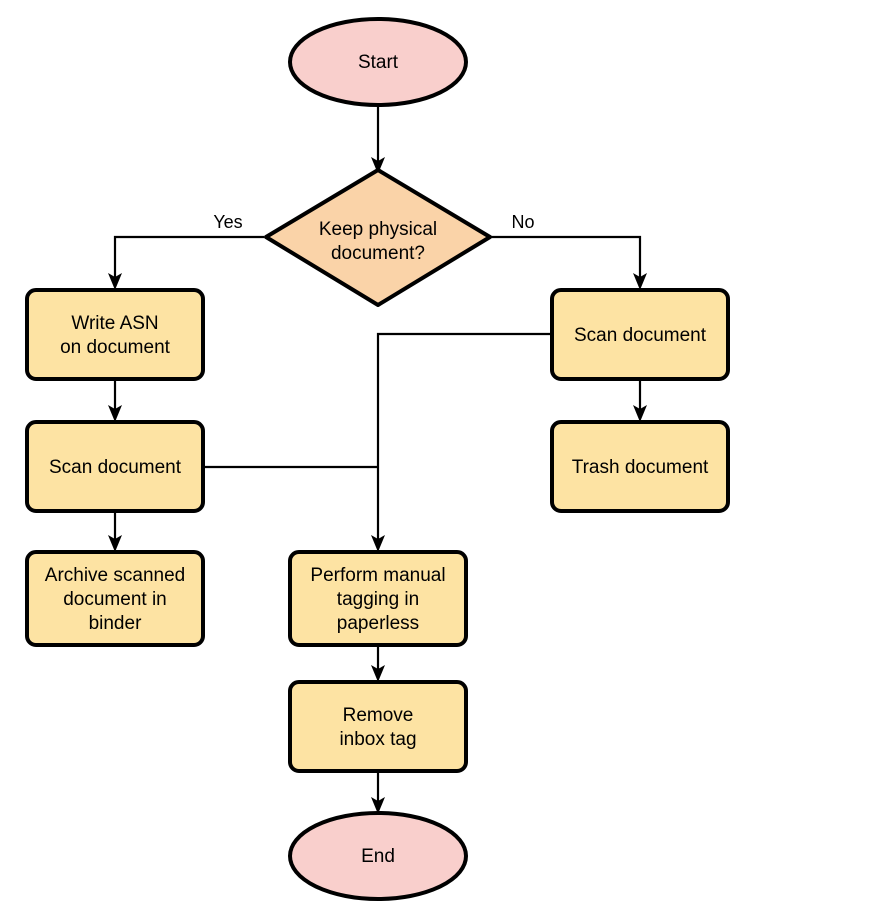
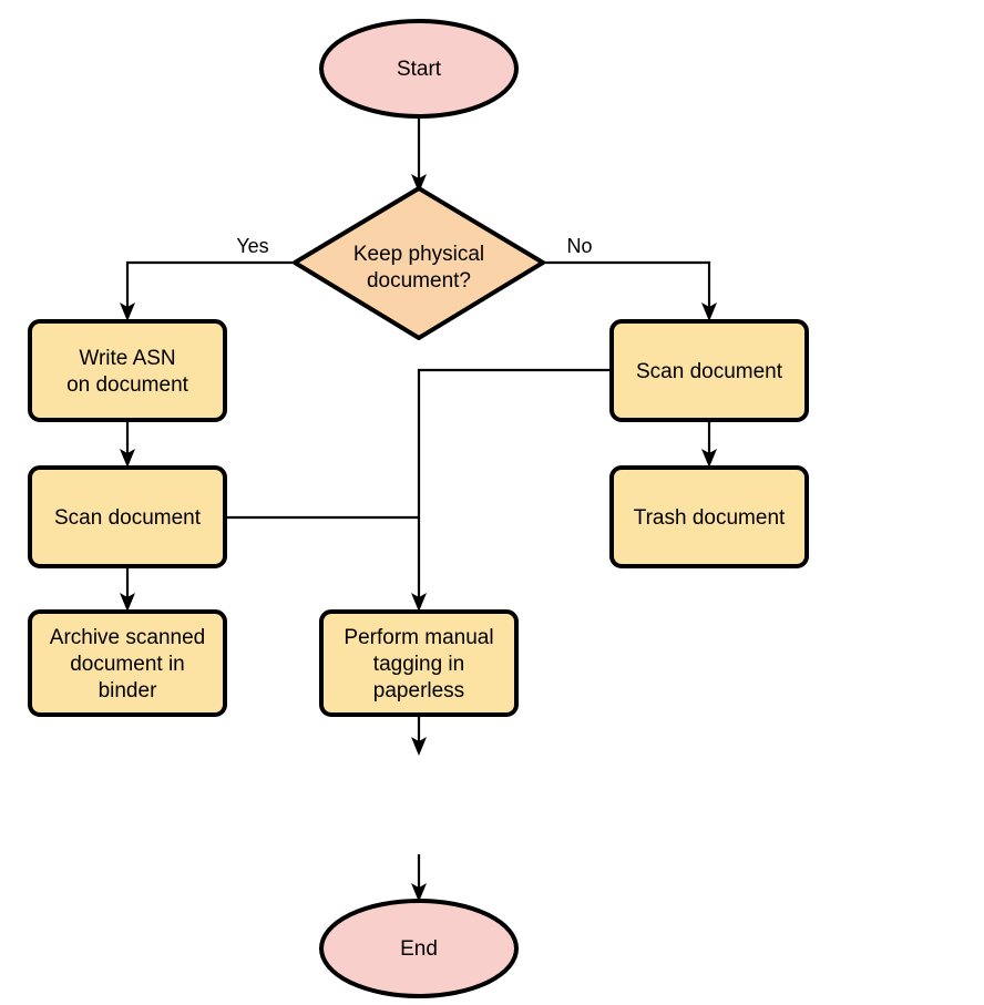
  Start
  Keep physical
  document?
  Yes
  No
  Write ASN
  on document
  Scan document
  Archive scanned
  document in
  binder
  Scan document
  Trash document
  Perform manual
  tagging in
  paperless
- Remove
- inbox tag
  End
